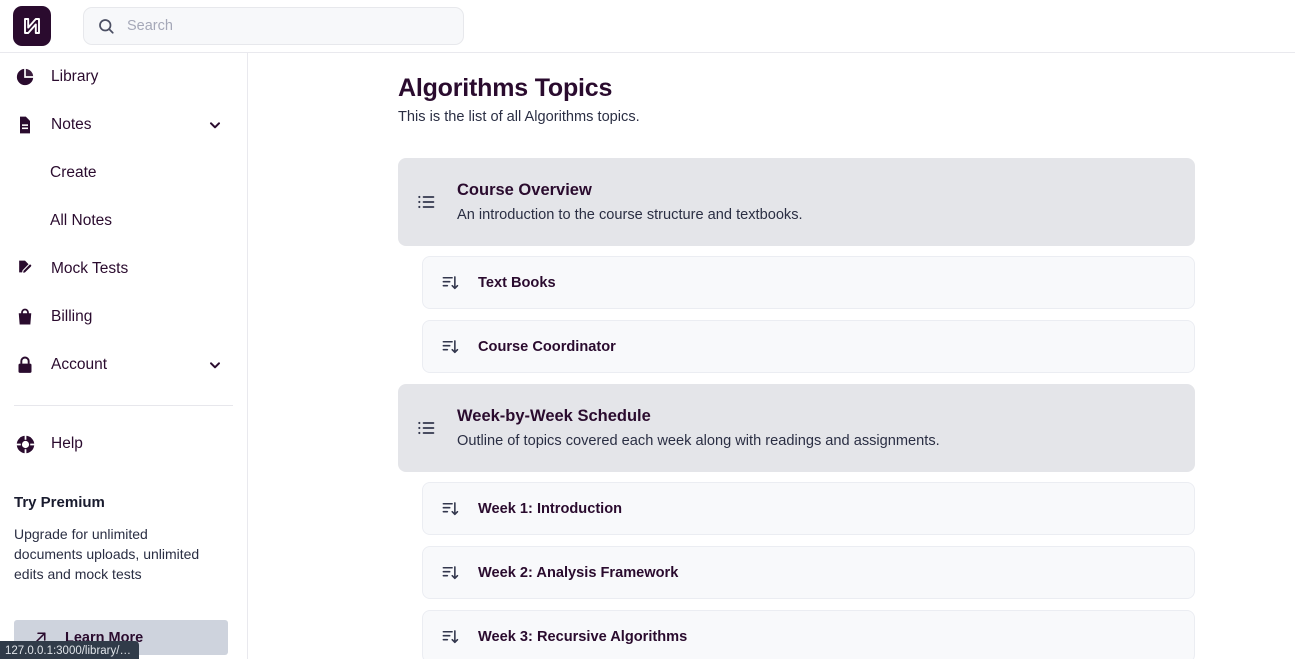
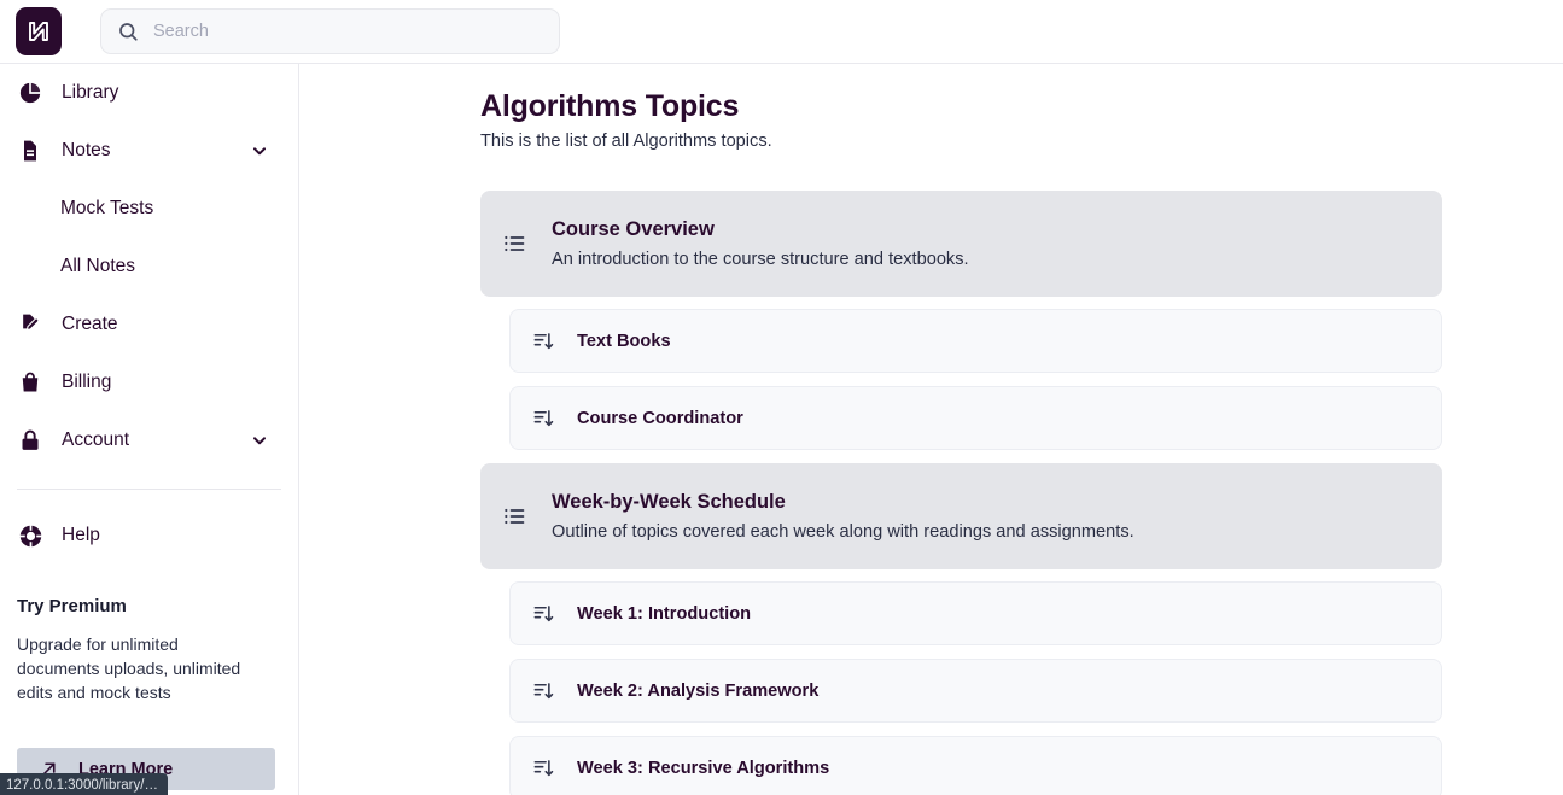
  Search
  Library
  Notes
- Create
+ Mock Tests
  All Notes
- Mock Tests
+ Create
  Billing
  Account
  Help
  Try Premium
  Upgrade for unlimited documents uploads, unlimited edits and mock tests
  Learn More
  Algorithms Topics
  This is the list of all Algorithms topics.
  Course Overview
  An introduction to the course structure and textbooks.
  Text Books
  Course Coordinator
  Week-by-Week Schedule
  Outline of topics covered each week along with readings and assignments.
  Week 1: Introduction
  Week 2: Analysis Framework
  Week 3: Recursive Algorithms
  127.0.0.1:3000/library/…
